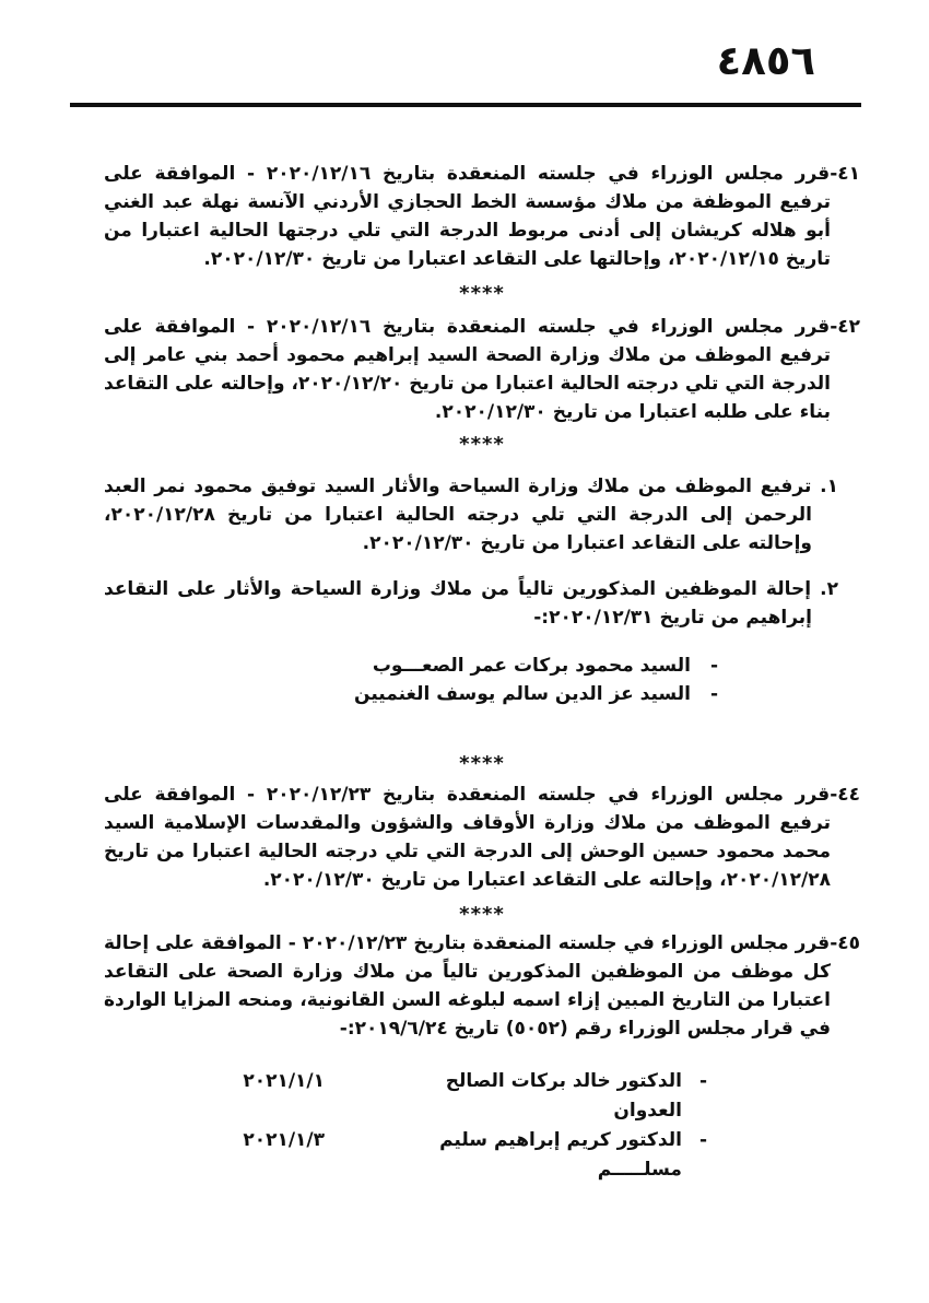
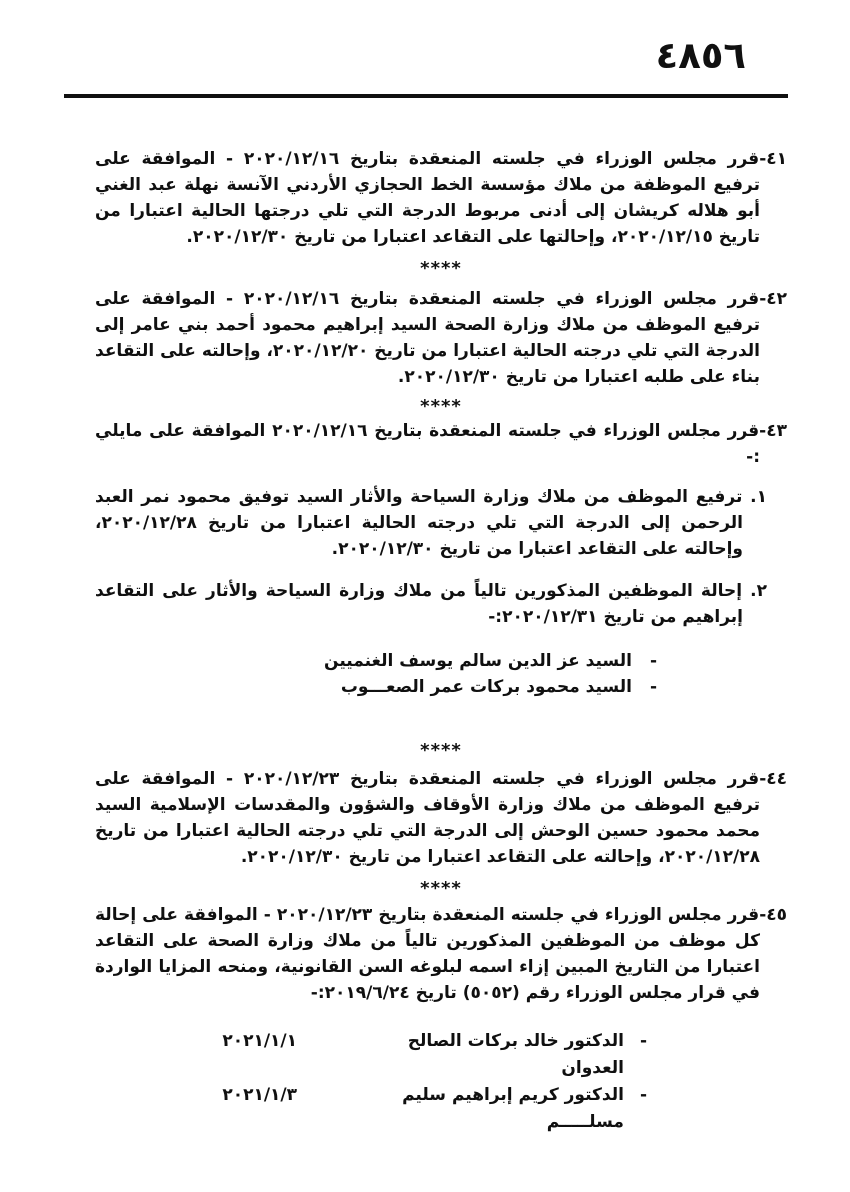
  ٤٨٥٦
  ٤١-قرر مجلس الوزراء في جلسته المنعقدة بتاريخ ٢٠٢٠/١٢/١٦ - الموافقة على ترفيع الموظفة من ملاك مؤسسة الخط الحجازي الأردني الآنسة نهلة عبد الغني أبو هلاله كريشان إلى أدنى مربوط الدرجة التي تلي درجتها الحالية اعتبارا من تاريخ ٢٠٢٠/١٢/١٥، وإحالتها على التقاعد اعتبارا من تاريخ ٢٠٢٠/١٢/٣٠.
  ****
  ٤٢-قرر مجلس الوزراء في جلسته المنعقدة بتاريخ ٢٠٢٠/١٢/١٦ - الموافقة على ترفيع الموظف من ملاك وزارة الصحة السيد إبراهيم محمود أحمد بني عامر إلى الدرجة التي تلي درجته الحالية اعتبارا من تاريخ ٢٠٢٠/١٢/٢٠، وإحالته على التقاعد بناء على طلبه اعتبارا من تاريخ ٢٠٢٠/١٢/٣٠.
  ****
+ ٤٣-قرر مجلس الوزراء في جلسته المنعقدة بتاريخ ٢٠٢٠/١٢/١٦ الموافقة على مايلي :-
  ١. ترفيع الموظف من ملاك وزارة السياحة والأثار السيد توفيق محمود نمر العبد الرحمن إلى الدرجة التي تلي درجته الحالية اعتبارا من تاريخ ٢٠٢٠/١٢/٢٨، وإحالته على التقاعد اعتبارا من تاريخ ٢٠٢٠/١٢/٣٠.
  ٢. إحالة الموظفين المذكورين تالياً من ملاك وزارة السياحة والأثار على التقاعد إبراهيم من تاريخ ٢٠٢٠/١٢/٣١:-
  -
- السيد محمود بركات عمر الصعـــوب
+ السيد عز الدين سالم يوسف الغنميين
  -
- السيد عز الدين سالم يوسف الغنميين
+ السيد محمود بركات عمر الصعـــوب
  ****
  ٤٤-قرر مجلس الوزراء في جلسته المنعقدة بتاريخ ٢٠٢٠/١٢/٢٣ - الموافقة على ترفيع الموظف من ملاك وزارة الأوقاف والشؤون والمقدسات الإسلامية السيد محمد محمود حسين الوحش إلى الدرجة التي تلي درجته الحالية اعتبارا من تاريخ ٢٠٢٠/١٢/٢٨، وإحالته على التقاعد اعتبارا من تاريخ ٢٠٢٠/١٢/٣٠.
  ****
  ٤٥-قرر مجلس الوزراء في جلسته المنعقدة بتاريخ ٢٠٢٠/١٢/٢٣ - الموافقة على إحالة كل موظف من الموظفين المذكورين تالياً من ملاك وزارة الصحة على التقاعد اعتبارا من التاريخ المبين إزاء اسمه لبلوغه السن القانونية، ومنحه المزايا الواردة في قرار مجلس الوزراء رقم (٥٠٥٢) تاريخ ٢٠١٩/٦/٢٤:-
  -
  الدكتور خالد بركات الصالح العدوان
  ٢٠٢١/١/١
  -
  الدكتور كريم إبراهيم سليم مسلـــــم
  ٢٠٢١/١/٣
